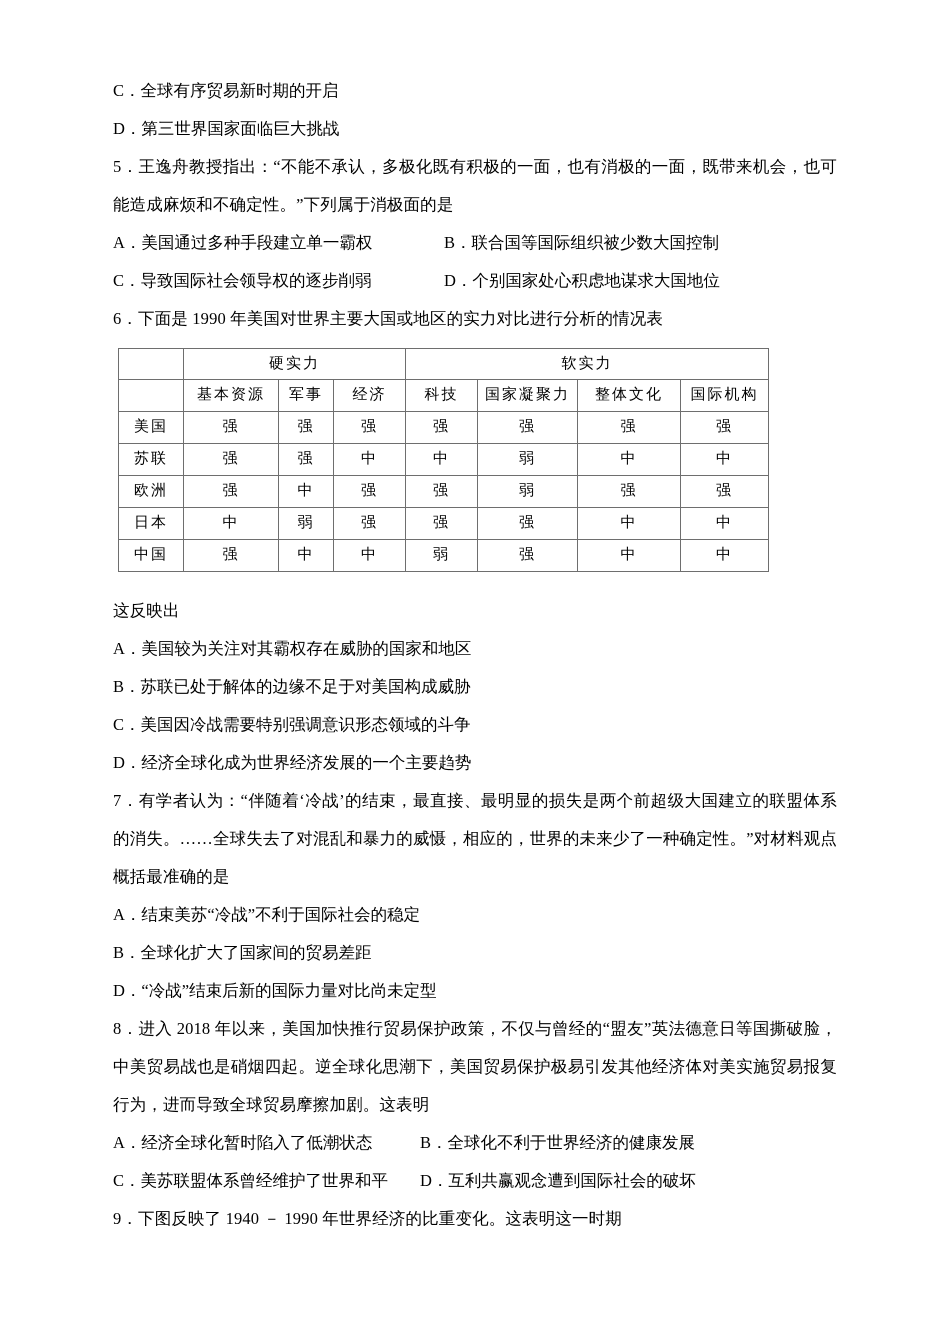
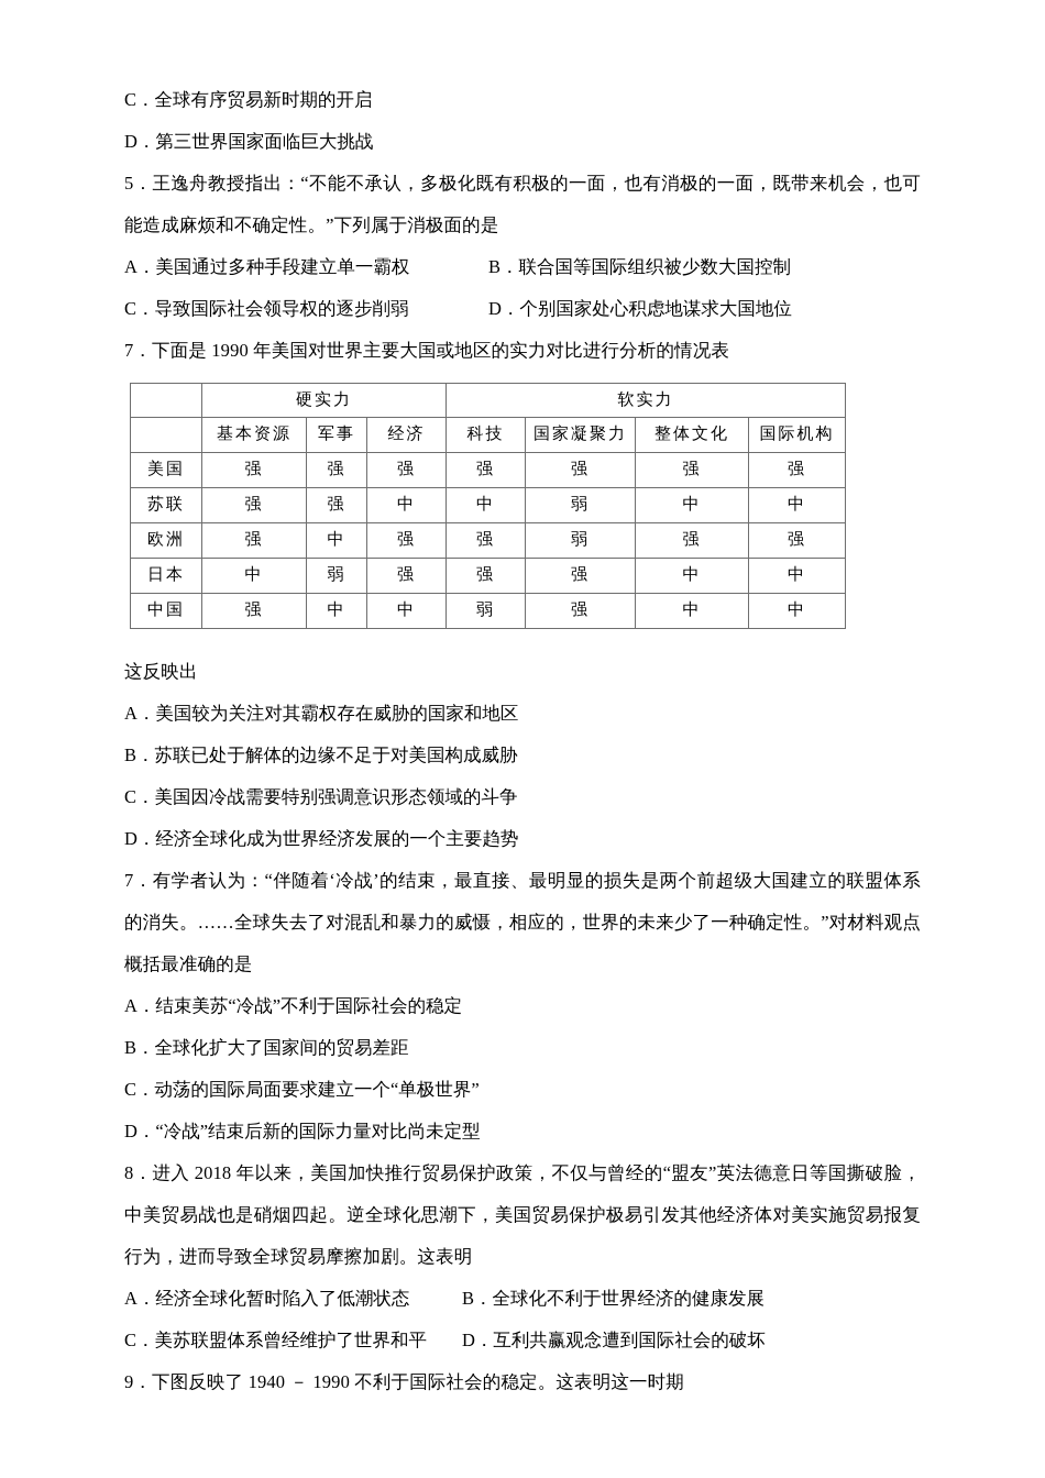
  C．全球有序贸易新时期的开启
  D．第三世界国家面临巨大挑战
  5．王逸舟教授指出：“不能不承认，多极化既有积极的一面，也有消极的一面，既带来机会，也可能造成麻烦和不确定性。”下列属于消极面的是
  A．美国通过多种手段建立单一霸权
  B．联合国等国际组织被少数大国控制
  C．导致国际社会领导权的逐步削弱
  D．个别国家处心积虑地谋求大国地位
- 6．下面是 1990 年美国对世界主要大国或地区的实力对比进行分析的情况表
+ 7．下面是 1990 年美国对世界主要大国或地区的实力对比进行分析的情况表
  	硬实力	软实力
  	基本资源	军事	经济	科技	国家凝聚力	整体文化	国际机构
  美国	强	强	强	强	强	强	强
  苏联	强	强	中	中	弱	中	中
  欧洲	强	中	强	强	弱	强	强
  日本	中	弱	强	强	强	中	中
  中国	强	中	中	弱	强	中	中
  这反映出
  A．美国较为关注对其霸权存在威胁的国家和地区
  B．苏联已处于解体的边缘不足于对美国构成威胁
  C．美国因冷战需要特别强调意识形态领域的斗争
  D．经济全球化成为世界经济发展的一个主要趋势
  7．有学者认为：“伴随着‘冷战’的结束，最直接、最明显的损失是两个前超级大国建立的联盟体系的消失。……全球失去了对混乱和暴力的威慑，相应的，世界的未来少了一种确定性。”对材料观点概括最准确的是
  A．结束美苏“冷战”不利于国际社会的稳定
  B．全球化扩大了国家间的贸易差距
+ C．动荡的国际局面要求建立一个“单极世界”
  D．“冷战”结束后新的国际力量对比尚未定型
  8．进入 2018 年以来，美国加快推行贸易保护政策，不仅与曾经的“盟友”英法德意日等国撕破脸，中美贸易战也是硝烟四起。逆全球化思潮下，美国贸易保护极易引发其他经济体对美实施贸易报复行为，进而导致全球贸易摩擦加剧。这表明
  A．经济全球化暂时陷入了低潮状态
  B．全球化不利于世界经济的健康发展
  C．美苏联盟体系曾经维护了世界和平
  D．互利共赢观念遭到国际社会的破坏
- 9．下图反映了 1940 － 1990 年世界经济的比重变化。这表明这一时期
+ 9．下图反映了 1940 － 1990 不利于国际社会的稳定。这表明这一时期
